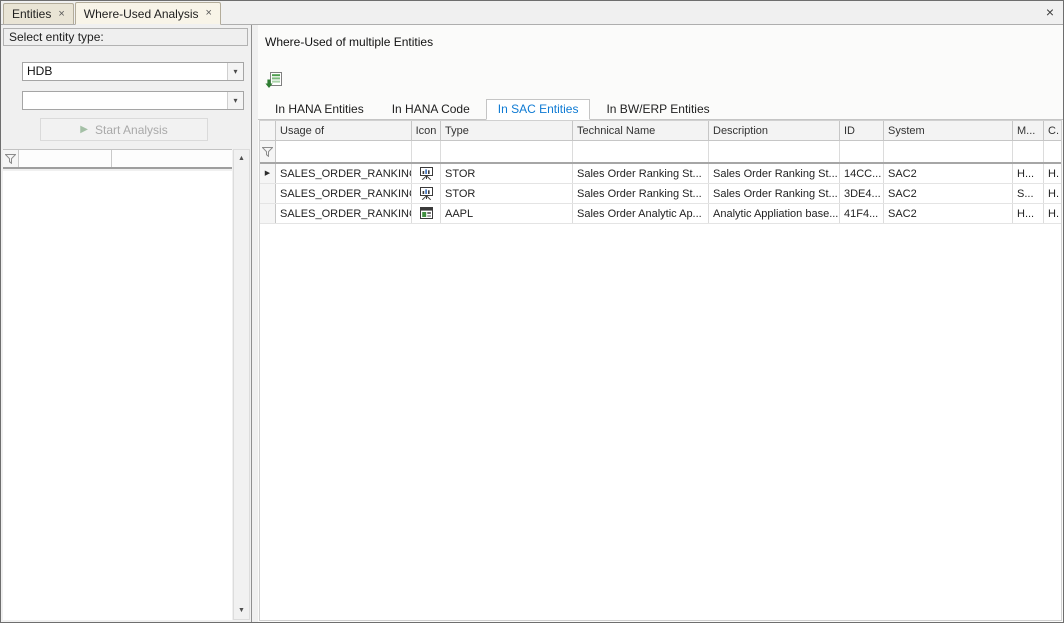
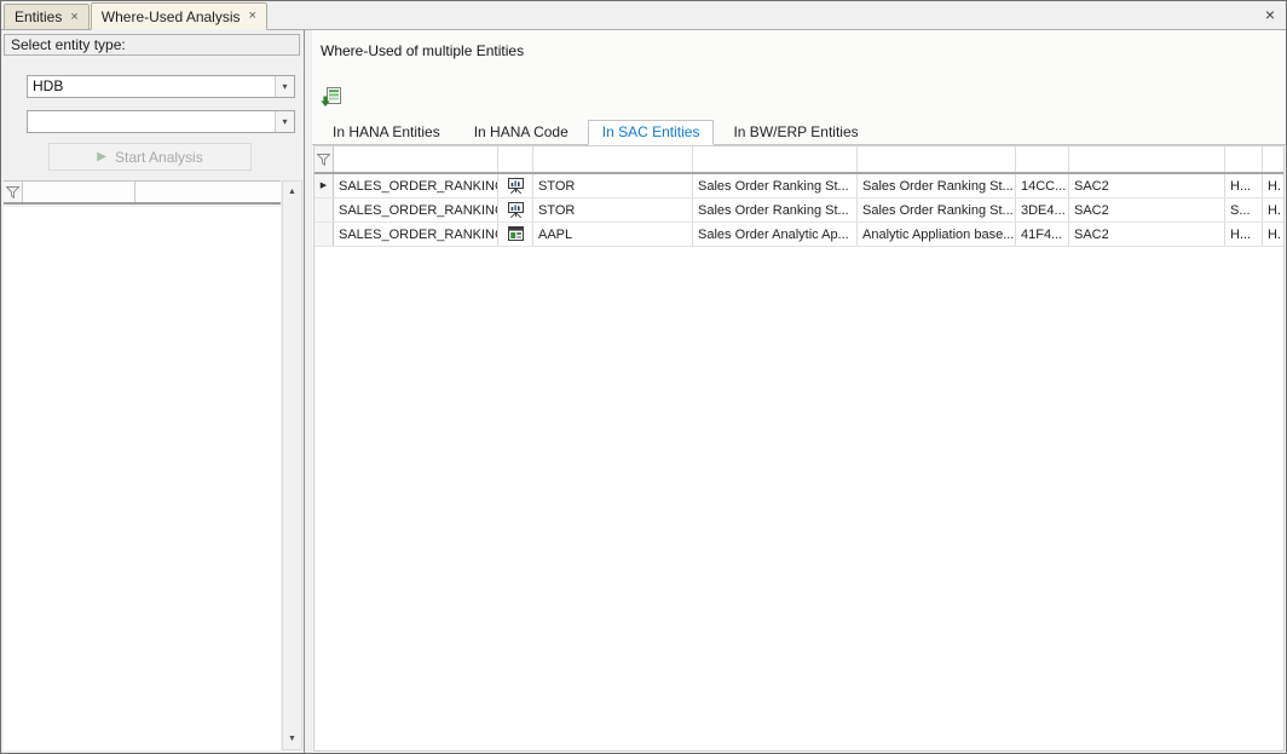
  Entities
  ×
  Where-Used Analysis
  ×
  ×
  Select entity type:
  HDB
  ▾
  ▾
  ▶
  Start Analysis
  Where-Used of multiple Entities
  In HANA Entities
  In HANA Code
  In SAC Entities
  In BW/ERP Entities
- Usage of
- Icon
- Type
- Technical Name
- Description
- ID
- System
- M...
- C.
  SALES_ORDER_RANKIN
  STOR
  Sales Order Ranking St...
  Sales Order Ranking St...
  14CC...
  SAC2
  H...
  H.
  SALES_ORDER_RANKIN
  STOR
  Sales Order Ranking St...
  Sales Order Ranking St...
  3DE4...
  SAC2
  S...
  H.
  SALES_ORDER_RANKIN
  AAPL
  Sales Order Analytic Ap...
  Analytic Appliation base...
  41F4...
  SAC2
  H...
  H.
